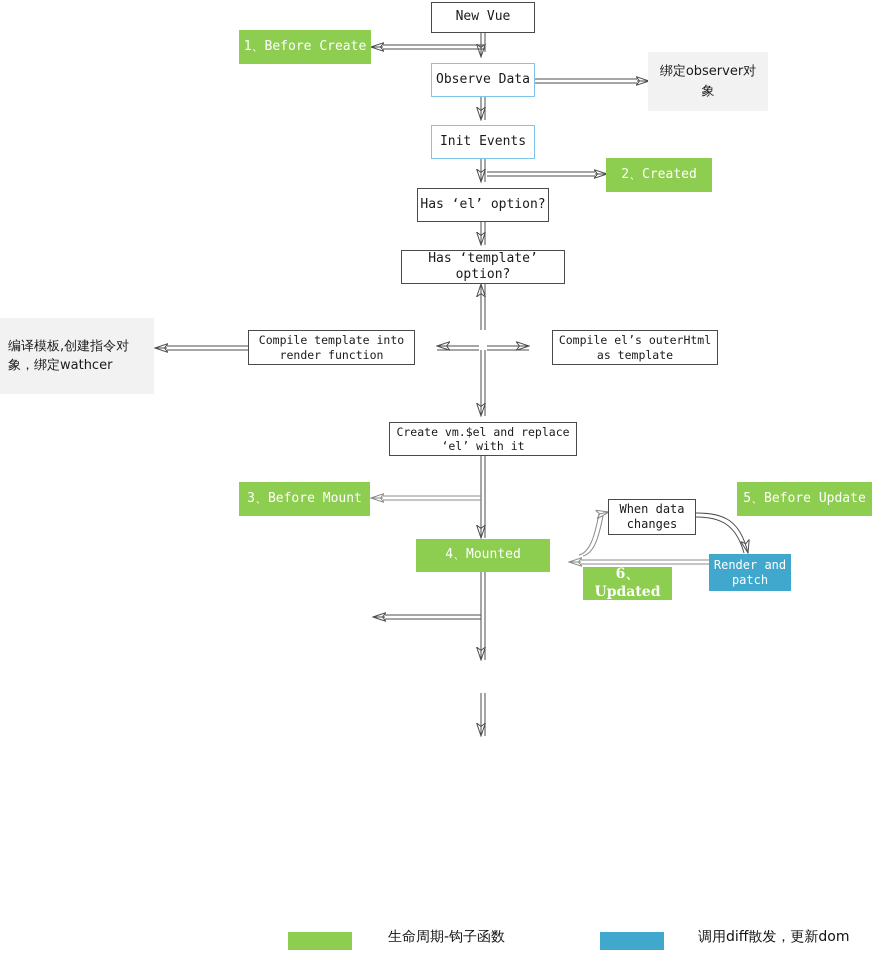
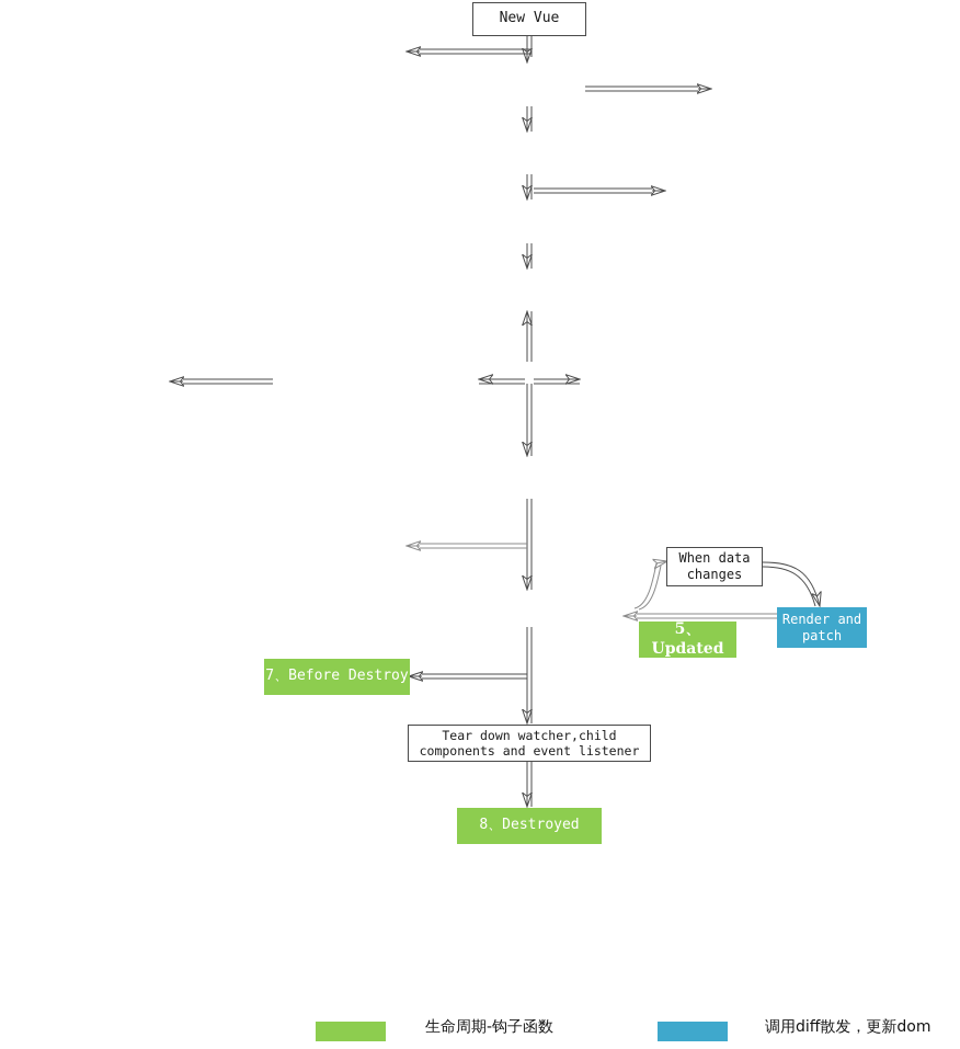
  New Vue
- 1、Before Create
- Observe Data
- 绑定observer对象
- Init Events
- 2、Created
- Has ‘el’ option?
- Has ‘template’ option?
- Compile template into
- render function
- Compile el’s outerHtml
- as template
- 编译模板,创建指令对象，绑定wathcer
- Create vm.$el and replace
- ‘el’ with it
- 3、Before Mount
- 4、Mounted
  When data
  changes
- 5、Before Update
  Render and
  patch
- 6、Updated
+ 5、Updated
+ 7、Before Destroy
+ Tear down watcher,child
+ components and event listener
+ 8、Destroyed
  生命周期-钩子函数
  调用diff散发，更新dom
